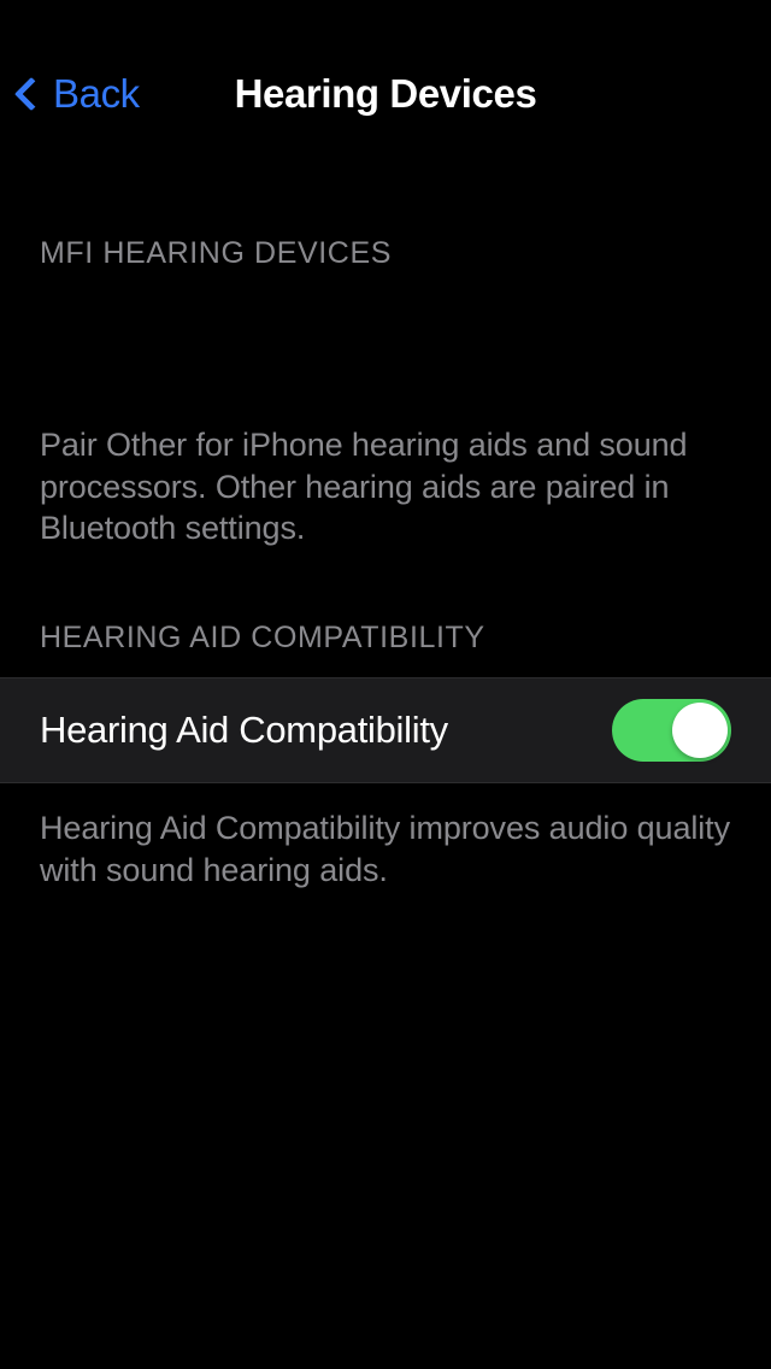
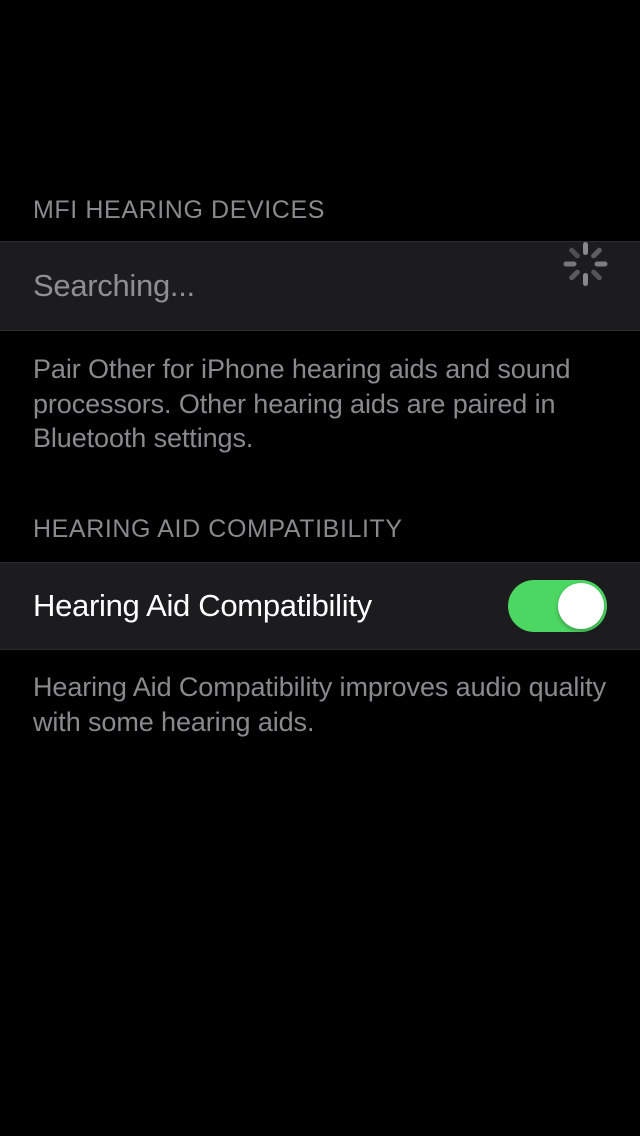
- Back
- Hearing Devices
  MFI HEARING DEVICES
+ Searching...
  Pair Other for iPhone hearing aids and sound processors. Other hearing aids are paired in Bluetooth settings.
  HEARING AID COMPATIBILITY
  Hearing Aid Compatibility
- Hearing Aid Compatibility improves audio quality with sound hearing aids.
+ Hearing Aid Compatibility improves audio quality with some hearing aids.
